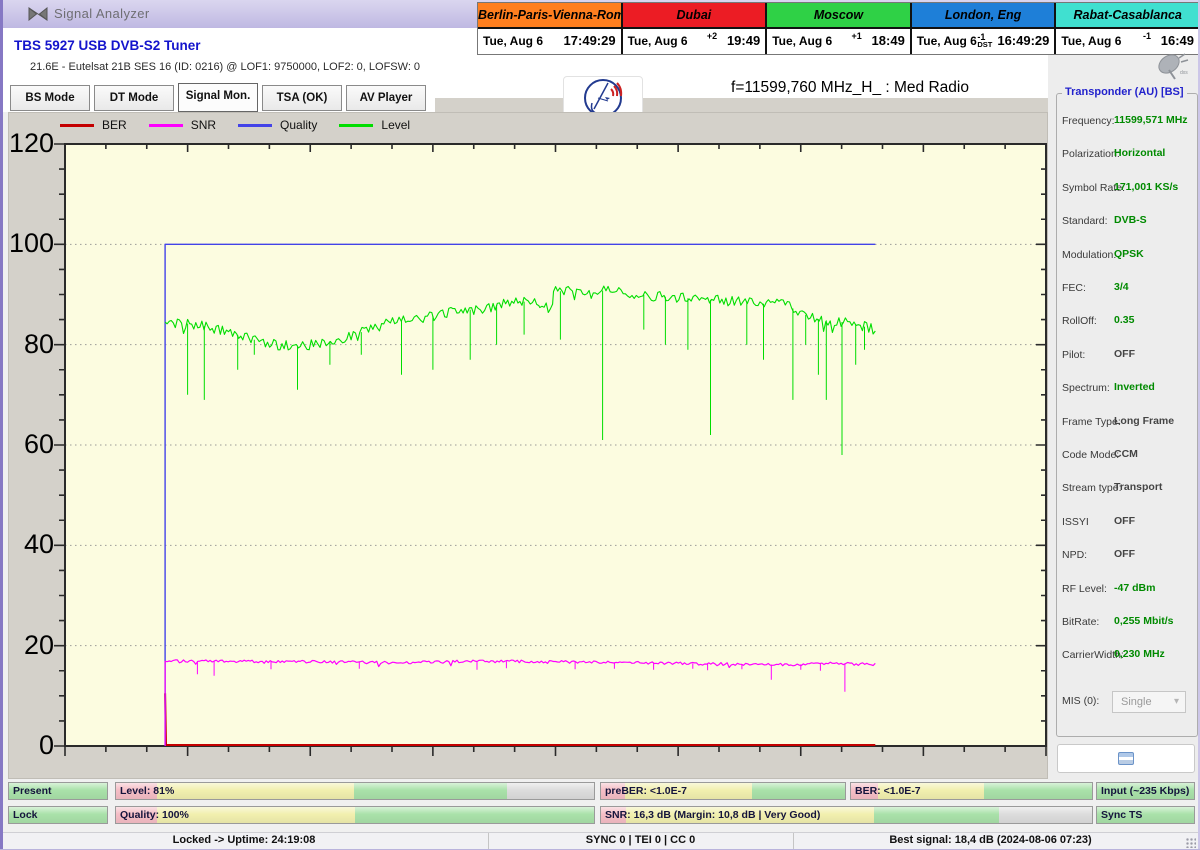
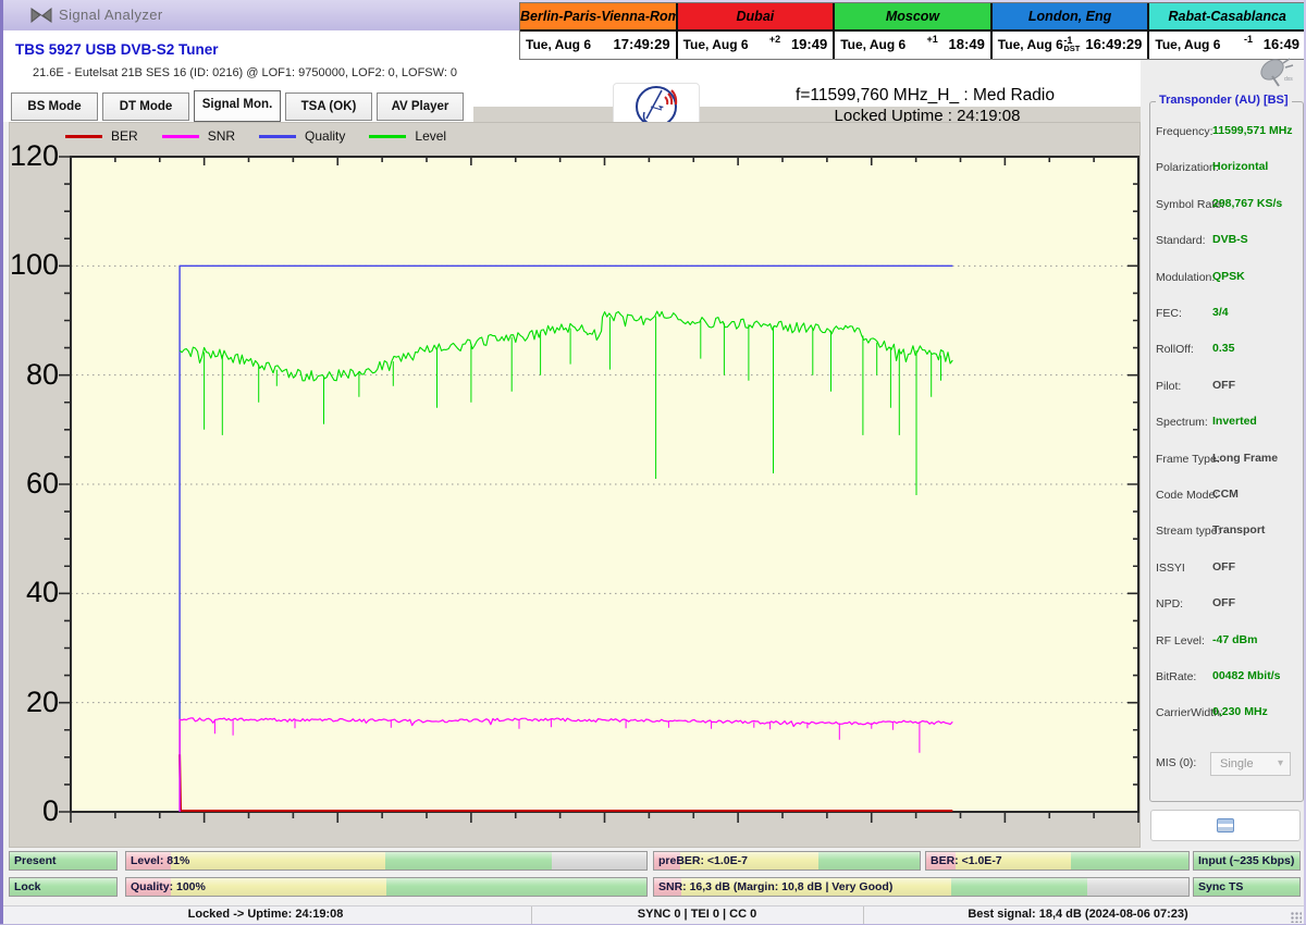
  Signal Analyzer
  Berlin-Paris-Vienna-Rom
  Dubai
  Moscow
  London, Eng
  Rabat-Casablanca
  Tue, Aug 6
  17:49:29
  Tue, Aug 6
  +2
  19:49
  Tue, Aug 6
  +1
  18:49
  Tue, Aug 6
  -1
  DST
  16:49:29
  Tue, Aug 6
  -1
  16:49
  TBS 5927 USB DVB-S2 Tuner
  21.6E - Eutelsat 21B SES 16 (ID: 0216) @ LOF1: 9750000, LOF2: 0, LOFSW: 0
  f=11599,760 MHz_H_ : Med Radio
+ Locked Uptime : 24:19:08
  BER
  SNR
  Quality
  Level
  0
  20
  40
  60
  80
  100
  120
  Transponder (AU) [BS]
  Frequency:
  11599,571 MHz
  Polarization:
  Horizontal
  Symbol Rate:
- 171,001 KS/s
+ 298,767 KS/s
  Standard:
  DVB-S
  Modulation:
  QPSK
  FEC:
  3/4
  RollOff:
  0.35
  Pilot:
  OFF
  Spectrum:
  Inverted
  Frame Type:
  Long Frame
  Code Mode:
  CCM
  Stream type:
  Transport
  ISSYI
  OFF
  NPD:
  OFF
  RF Level:
  -47 dBm
  BitRate:
- 0,255 Mbit/s
+ 00482 Mbit/s
  CarrierWidth:
  0,230 MHz
  MIS (0):
  Single
  ▾
  Present
  Level: 81%
  preBER: <1.0E-7
  BER: <1.0E-7
  Input (~235 Kbps)
  Lock
  Quality: 100%
  SNR: 16,3 dB (Margin: 10,8 dB | Very Good)
  Sync TS
  Locked -> Uptime: 24:19:08
  SYNC 0 | TEI 0 | CC 0
  Best signal: 18,4 dB (2024-08-06 07:23)
  BS Mode
  DT Mode
  Signal Mon.
  TSA (OK)
  AV Player
